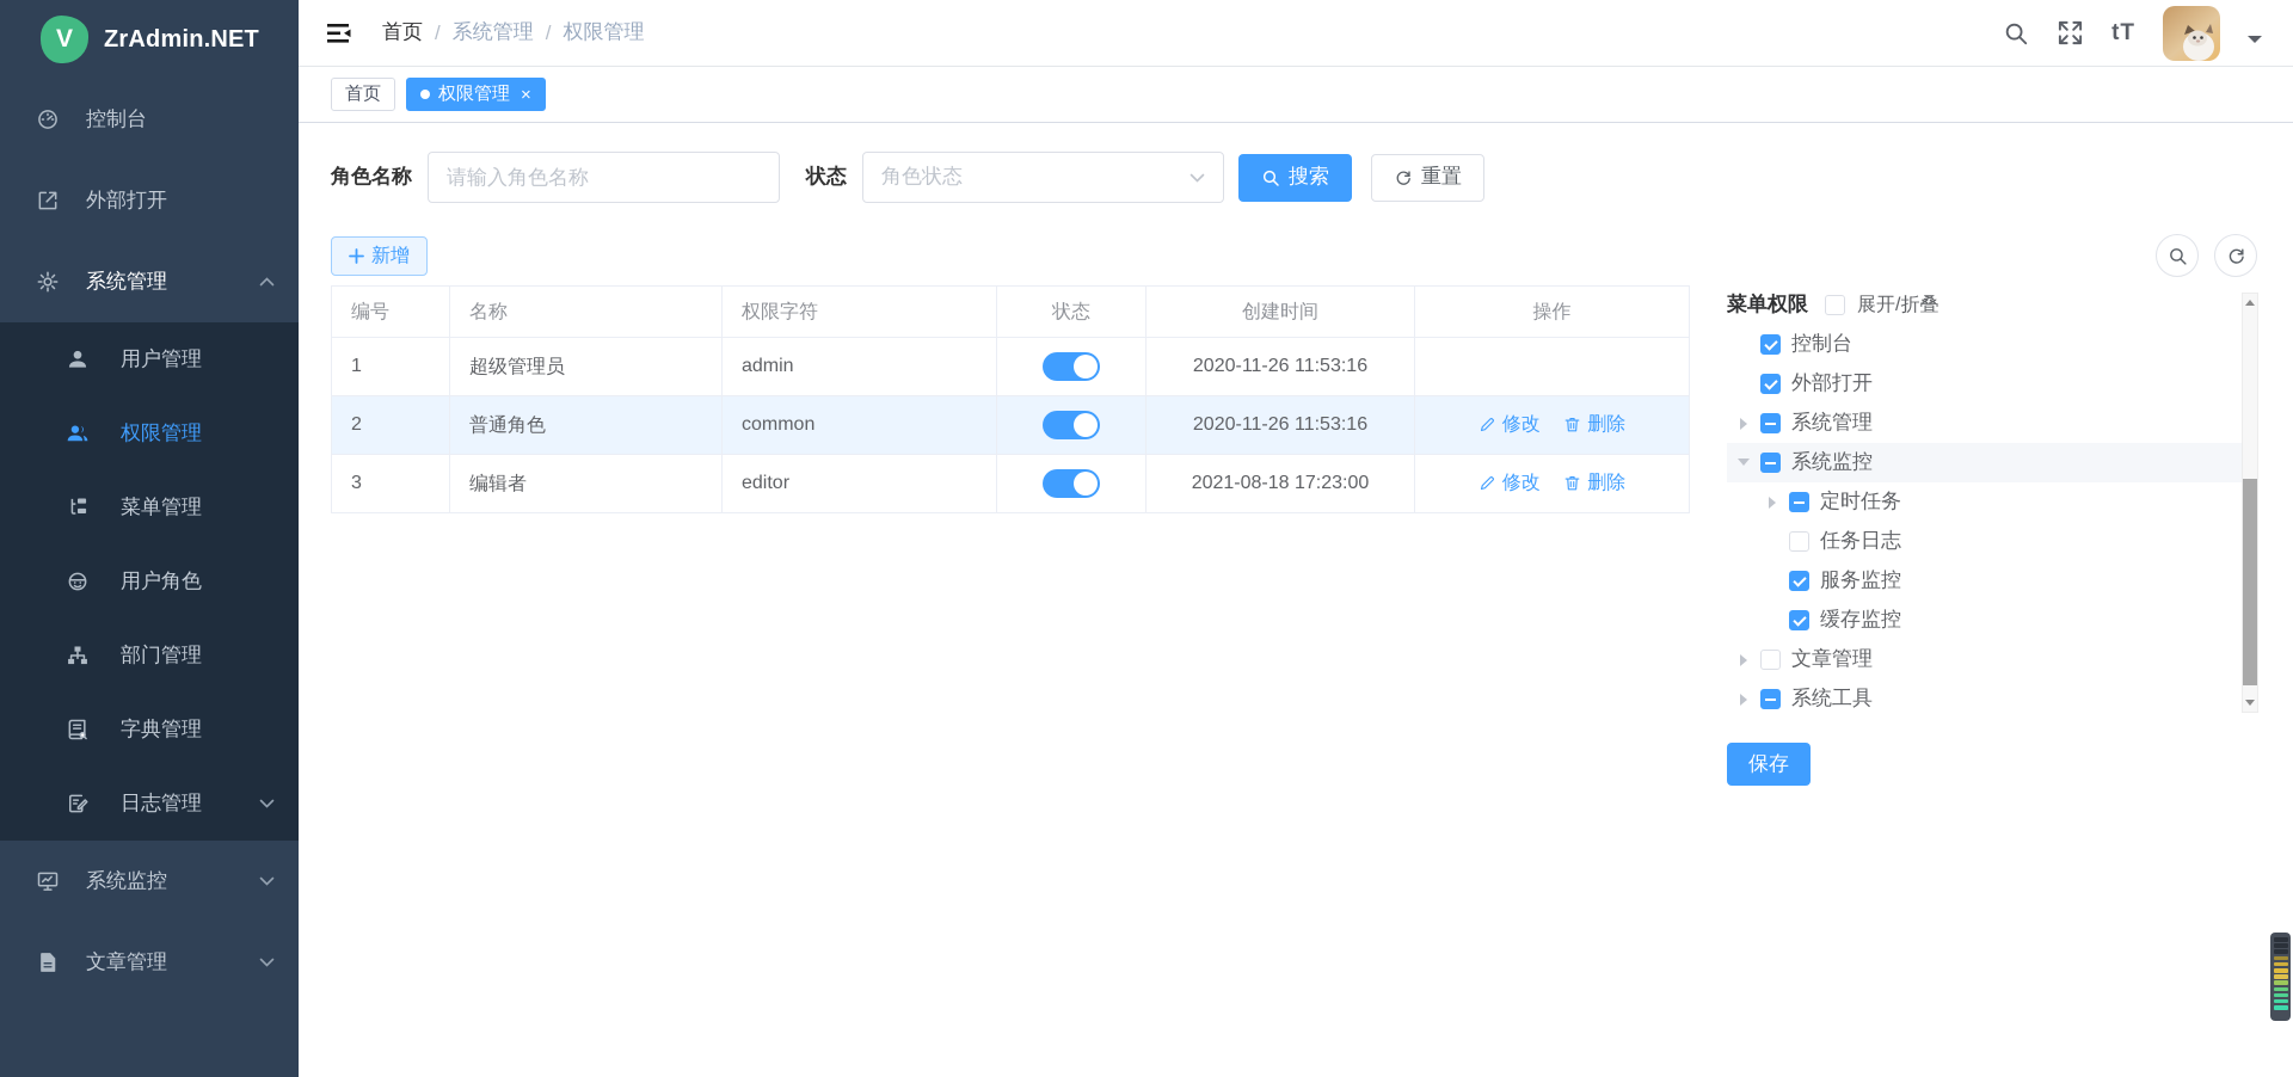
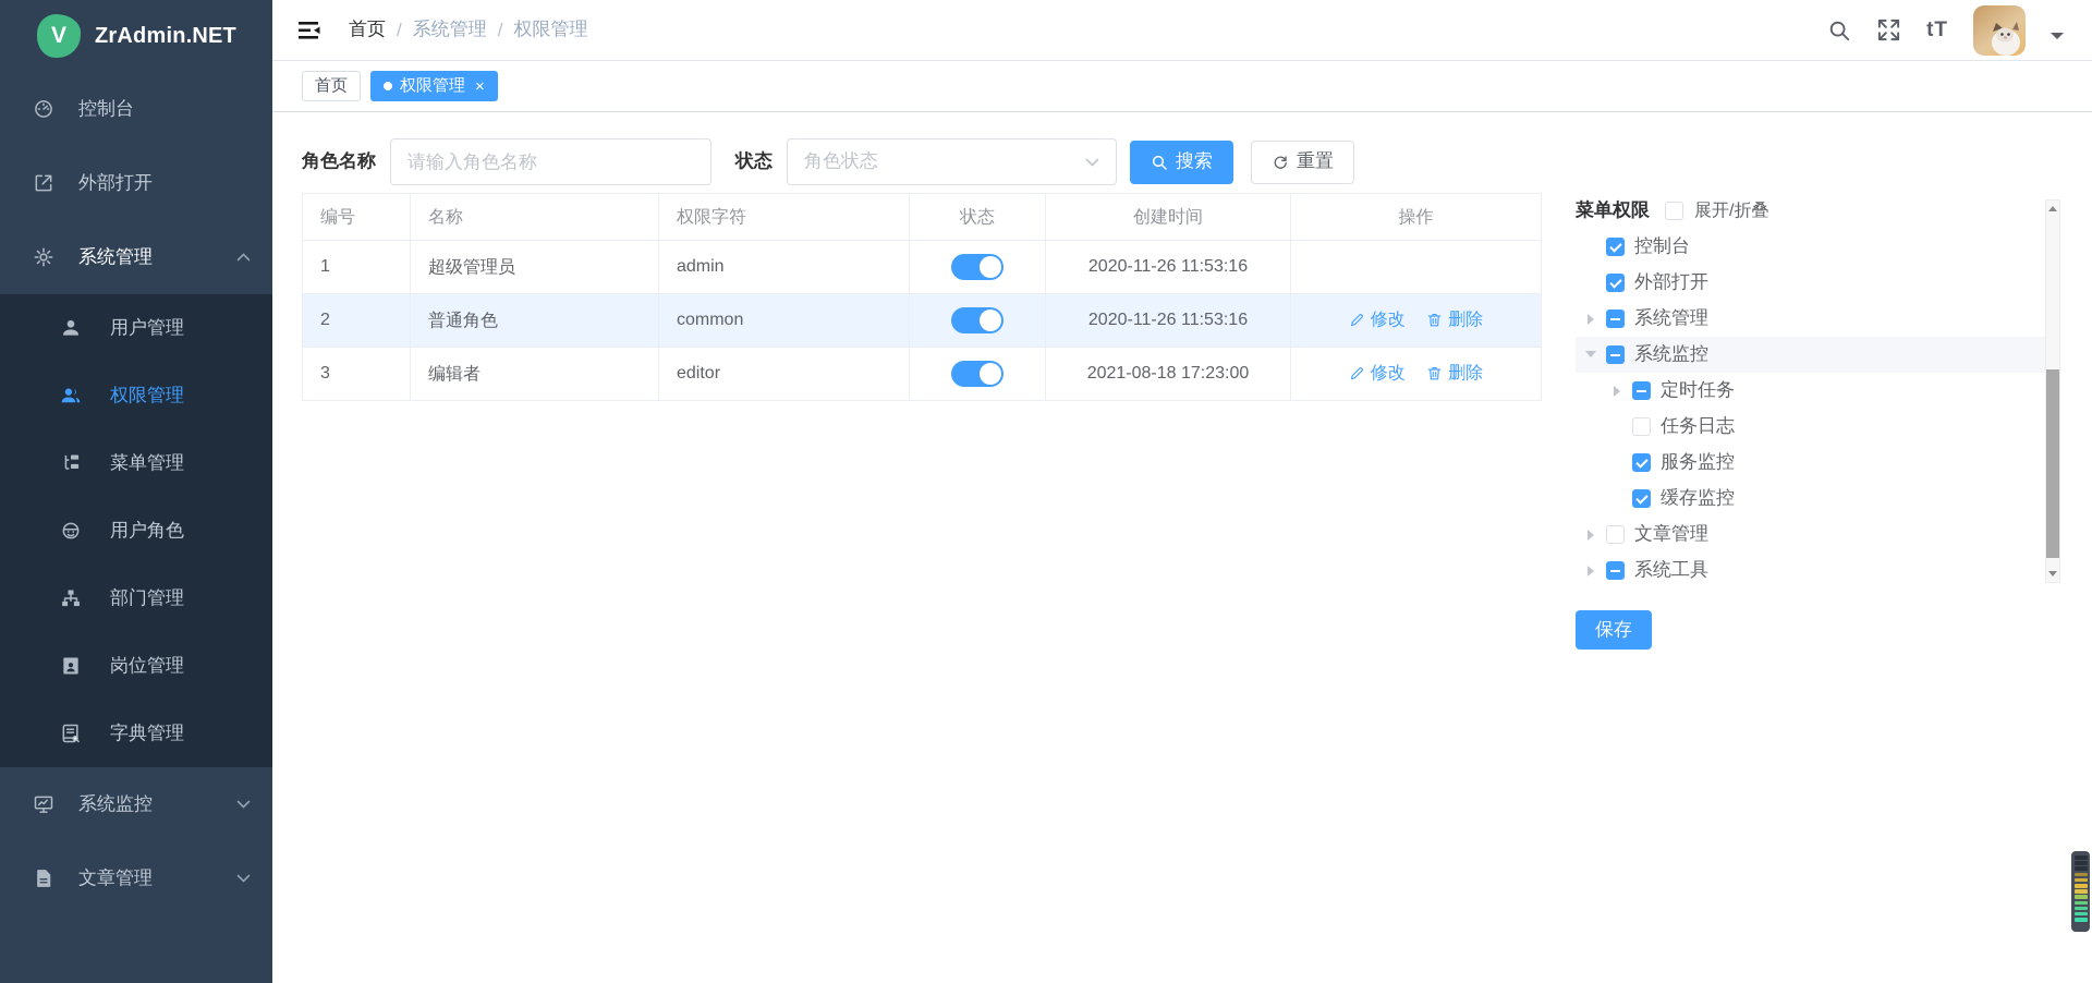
  V
  ZrAdmin.NET
  控制台
  外部打开
  系统管理
  用户管理
  权限管理
  菜单管理
  用户角色
  部门管理
+ 岗位管理
  字典管理
- 日志管理
  系统监控
  文章管理
  首页
  /
  系统管理
  /
  权限管理
  tT
  首页
  权限管理
  ×
  角色名称
  请输入角色名称
  状态
  角色状态
  搜索
  重置
- 新增
  编号	名称	权限字符	状态	创建时间	操作
  1	超级管理员	admin		2020-11-26 11:53:16
  2	普通角色	common		2020-11-26 11:53:16	修改 删除
  3	编辑者	editor		2021-08-18 17:23:00	修改 删除
  菜单权限
  展开/折叠
  控制台
  外部打开
  系统管理
  系统监控
  定时任务
  任务日志
  服务监控
  缓存监控
  文章管理
  系统工具
  保存
